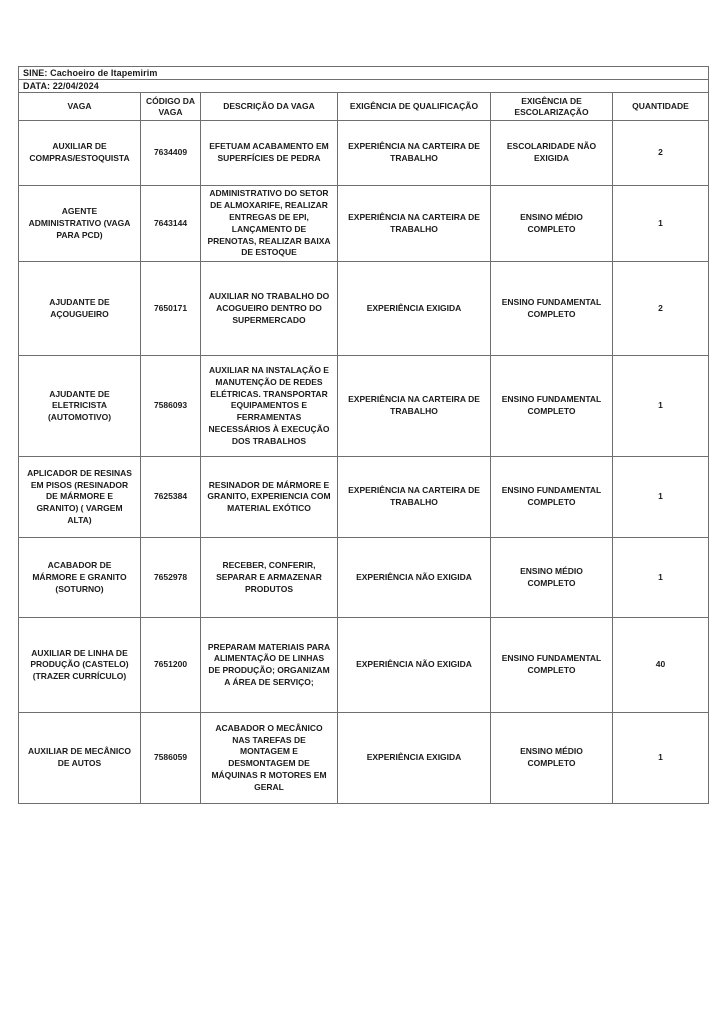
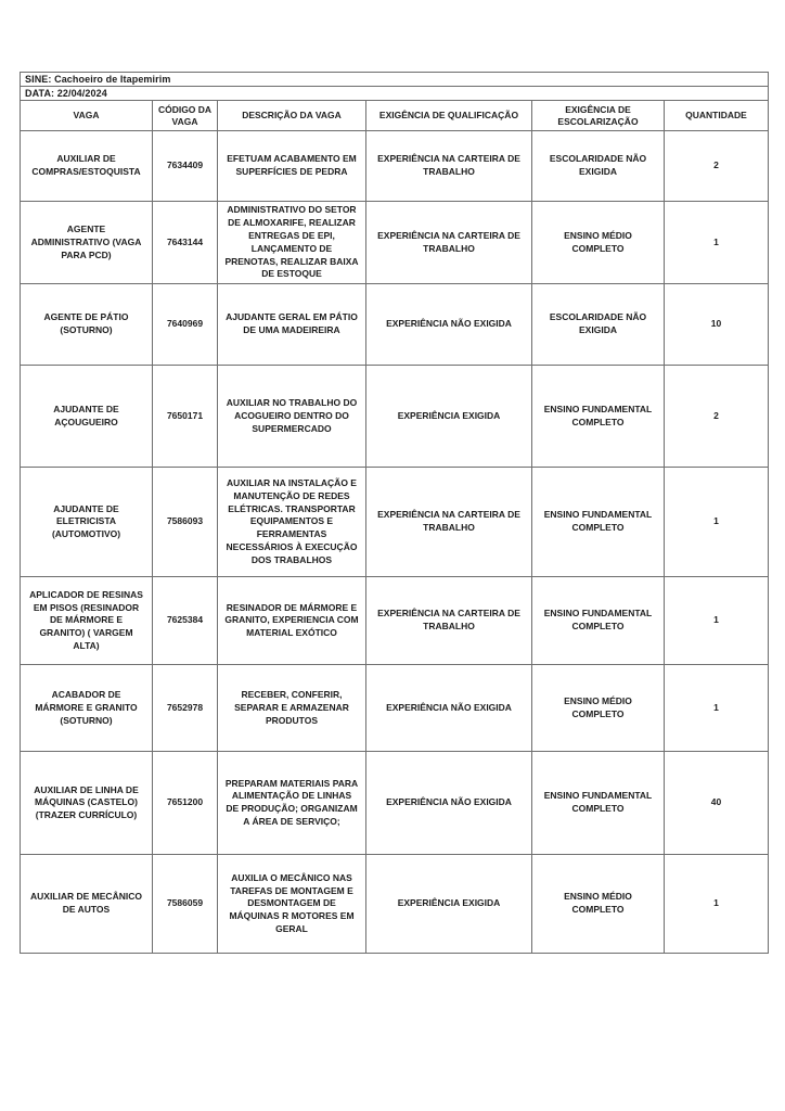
  SINE: Cachoeiro de Itapemirim
  DATA: 22/04/2024
  VAGA	CÓDIGO DA VAGA	DESCRIÇÃO DA VAGA	EXIGÊNCIA DE QUALIFICAÇÃO	EXIGÊNCIA DE ESCOLARIZAÇÃO	QUANTIDADE
  AUXILIAR DE COMPRAS/ESTOQUISTA	7634409	EFETUAM ACABAMENTO EM SUPERFÍCIES DE PEDRA	EXPERIÊNCIA NA CARTEIRA DE TRABALHO	ESCOLARIDADE NÃO EXIGIDA	2
  AGENTE ADMINISTRATIVO (VAGA PARA PCD)	7643144	ADMINISTRATIVO DO SETOR DE ALMOXARIFE, REALIZAR ENTREGAS DE EPI, LANÇAMENTO DE PRENOTAS, REALIZAR BAIXA DE ESTOQUE	EXPERIÊNCIA NA CARTEIRA DE TRABALHO	ENSINO MÉDIO COMPLETO	1
+ AGENTE DE PÁTIO (SOTURNO)	7640969	AJUDANTE GERAL EM PÁTIO DE UMA MADEIREIRA	EXPERIÊNCIA NÃO EXIGIDA	ESCOLARIDADE NÃO EXIGIDA	10
  AJUDANTE DE AÇOUGUEIRO	7650171	AUXILIAR NO TRABALHO DO ACOGUEIRO DENTRO DO SUPERMERCADO	EXPERIÊNCIA EXIGIDA	ENSINO FUNDAMENTAL COMPLETO	2
  AJUDANTE DE ELETRICISTA (AUTOMOTIVO)	7586093	AUXILIAR NA INSTALAÇÃO E MANUTENÇÃO DE REDES ELÉTRICAS. TRANSPORTAR EQUIPAMENTOS E FERRAMENTAS NECESSÁRIOS À EXECUÇÃO DOS TRABALHOS	EXPERIÊNCIA NA CARTEIRA DE TRABALHO	ENSINO FUNDAMENTAL COMPLETO	1
  APLICADOR DE RESINAS EM PISOS (RESINADOR DE MÁRMORE E GRANITO) ( VARGEM ALTA)	7625384	RESINADOR DE MÁRMORE E GRANITO, EXPERIENCIA COM MATERIAL EXÓTICO	EXPERIÊNCIA NA CARTEIRA DE TRABALHO	ENSINO FUNDAMENTAL COMPLETO	1
  ACABADOR DE MÁRMORE E GRANITO (SOTURNO)	7652978	RECEBER, CONFERIR, SEPARAR E ARMAZENAR PRODUTOS	EXPERIÊNCIA NÃO EXIGIDA	ENSINO MÉDIO COMPLETO	1
- AUXILIAR DE LINHA DE PRODUÇÃO (CASTELO) (TRAZER CURRÍCULO)	7651200	PREPARAM MATERIAIS PARA ALIMENTAÇÃO DE LINHAS DE PRODUÇÃO; ORGANIZAM A ÁREA DE SERVIÇO;	EXPERIÊNCIA NÃO EXIGIDA	ENSINO FUNDAMENTAL COMPLETO	40
+ AUXILIAR DE LINHA DE MÁQUINAS (CASTELO) (TRAZER CURRÍCULO)	7651200	PREPARAM MATERIAIS PARA ALIMENTAÇÃO DE LINHAS DE PRODUÇÃO; ORGANIZAM A ÁREA DE SERVIÇO;	EXPERIÊNCIA NÃO EXIGIDA	ENSINO FUNDAMENTAL COMPLETO	40
- AUXILIAR DE MECÂNICO DE AUTOS	7586059	ACABADOR O MECÂNICO NAS TAREFAS DE MONTAGEM E DESMONTAGEM DE MÁQUINAS R MOTORES EM GERAL	EXPERIÊNCIA EXIGIDA	ENSINO MÉDIO COMPLETO	1
+ AUXILIAR DE MECÂNICO DE AUTOS	7586059	AUXILIA O MECÂNICO NAS TAREFAS DE MONTAGEM E DESMONTAGEM DE MÁQUINAS R MOTORES EM GERAL	EXPERIÊNCIA EXIGIDA	ENSINO MÉDIO COMPLETO	1
